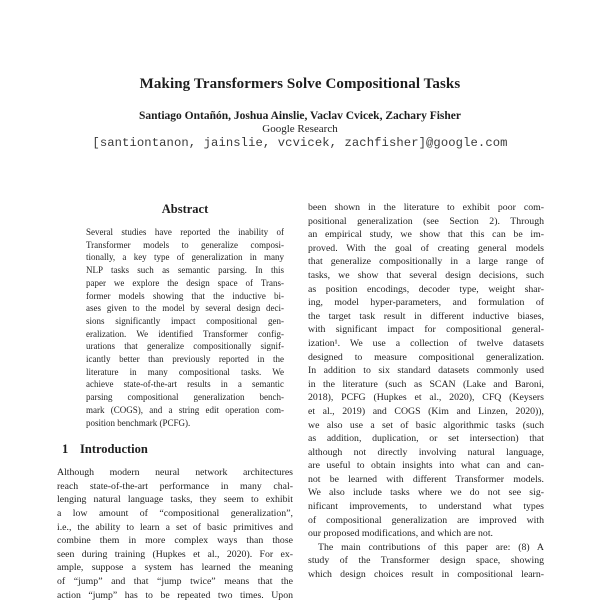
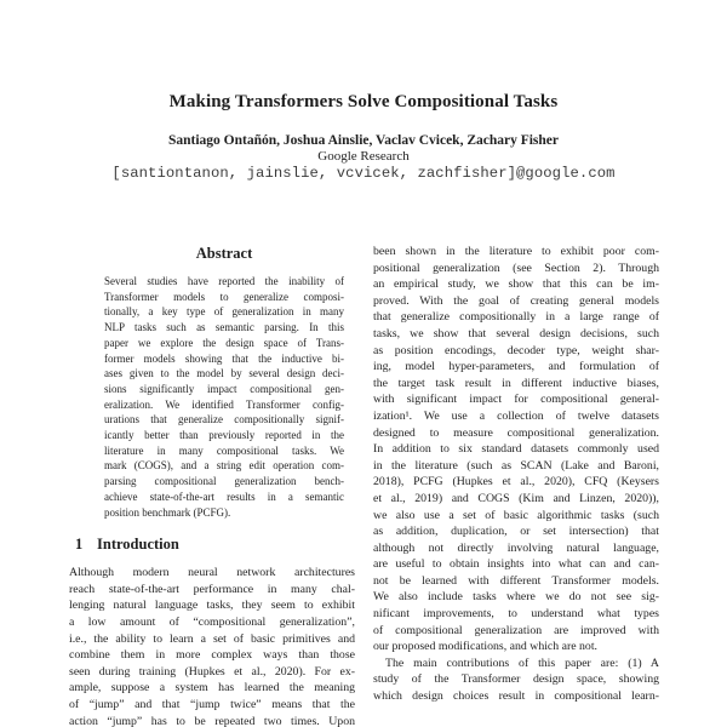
  Making Transformers Solve Compositional Tasks
  Santiago Ontañón, Joshua Ainslie, Vaclav Cvicek, Zachary Fisher
  Google Research
  [santiontanon, jainslie, vcvicek, zachfisher]@google.com
  Abstract
  Several studies have reported the inability of
  Transformer models to generalize composi-
  tionally, a key type of generalization in many
  NLP tasks such as semantic parsing. In this
  paper we explore the design space of Trans-
  former models showing that the inductive bi-
  ases given to the model by several design deci-
  sions significantly impact compositional gen-
  eralization. We identified Transformer config-
  urations that generalize compositionally signif-
  icantly better than previously reported in the
  literature in many compositional tasks. We
- achieve state-of-the-art results in a semantic
+ mark (COGS), and a string edit operation com-
  parsing compositional generalization bench-
- mark (COGS), and a string edit operation com-
+ achieve state-of-the-art results in a semantic
  position benchmark (PCFG).
  1 Introduction
  Although modern neural network architectures
  reach state-of-the-art performance in many chal-
  lenging natural language tasks, they seem to exhibit
  a low amount of “compositional generalization”,
  i.e., the ability to learn a set of basic primitives and
  combine them in more complex ways than those
  seen during training (Hupkes et al., 2020). For ex-
  ample, suppose a system has learned the meaning
  of “jump” and that “jump twice” means that the
  action “jump” has to be repeated two times. Upon
  been shown in the literature to exhibit poor com-
  positional generalization (see Section 2). Through
  an empirical study, we show that this can be im-
  proved. With the goal of creating general models
  that generalize compositionally in a large range of
  tasks, we show that several design decisions, such
  as position encodings, decoder type, weight shar-
  ing, model hyper-parameters, and formulation of
  the target task result in different inductive biases,
  with significant impact for compositional general-
  ization¹. We use a collection of twelve datasets
  designed to measure compositional generalization.
  In addition to six standard datasets commonly used
  in the literature (such as SCAN (Lake and Baroni,
  2018), PCFG (Hupkes et al., 2020), CFQ (Keysers
  et al., 2019) and COGS (Kim and Linzen, 2020)),
  we also use a set of basic algorithmic tasks (such
  as addition, duplication, or set intersection) that
  although not directly involving natural language,
  are useful to obtain insights into what can and can-
  not be learned with different Transformer models.
  We also include tasks where we do not see sig-
  nificant improvements, to understand what types
  of compositional generalization are improved with
  our proposed modifications, and which are not.
- The main contributions of this paper are: (8) A
+ The main contributions of this paper are: (1) A
  study of the Transformer design space, showing
  which design choices result in compositional learn-
